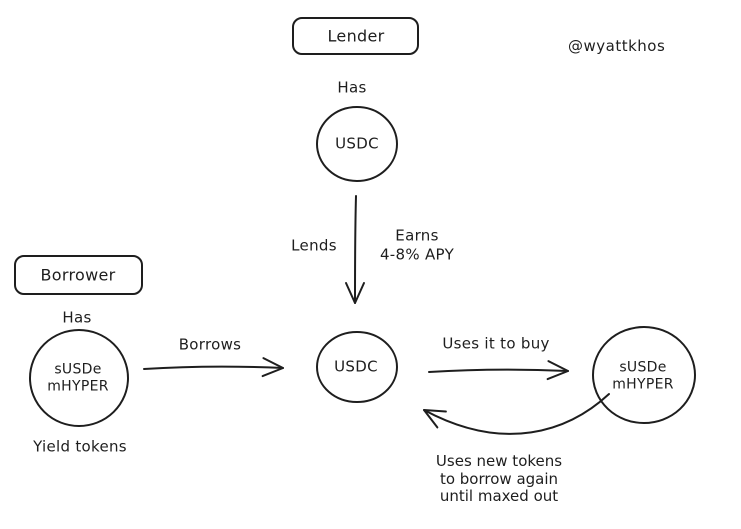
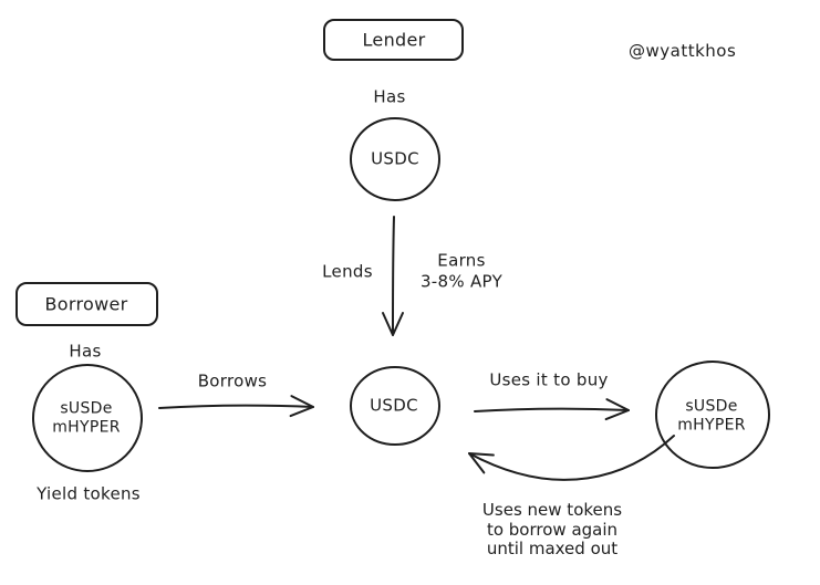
  @wyattkhos
  Lender
  Has
  USDC
  Lends
  Earns
- 4-8% APY
+ 3-8% APY
  Borrower
  Has
  sUSDe
  mHYPER
  Yield tokens
  Borrows
  USDC
  Uses it to buy
  sUSDe
  mHYPER
  Uses new tokens
  to borrow again
  until maxed out
